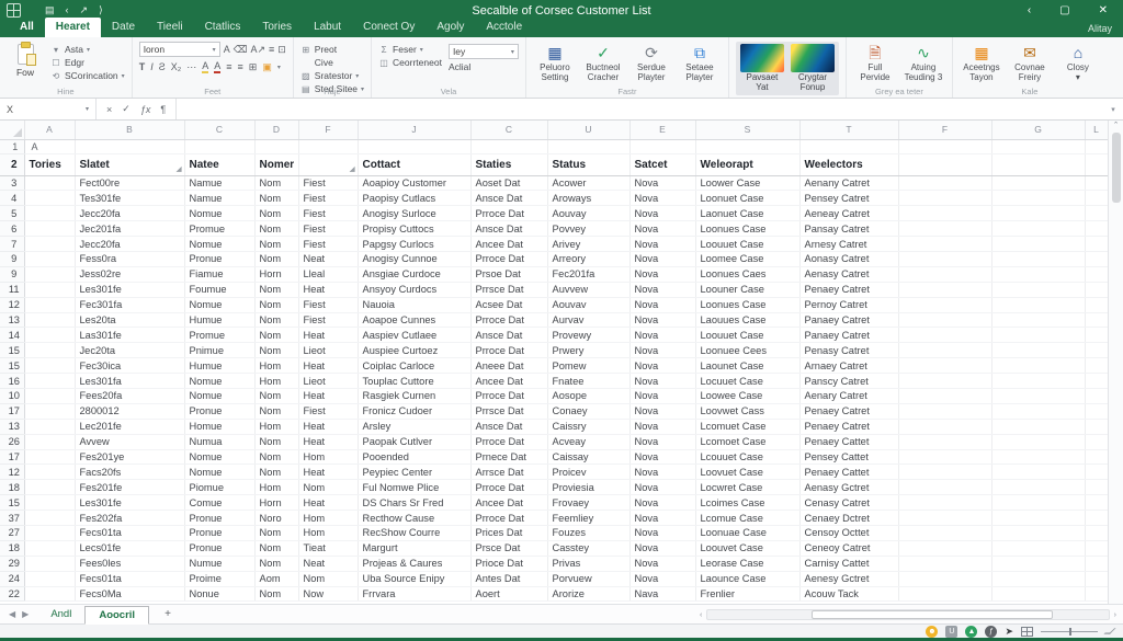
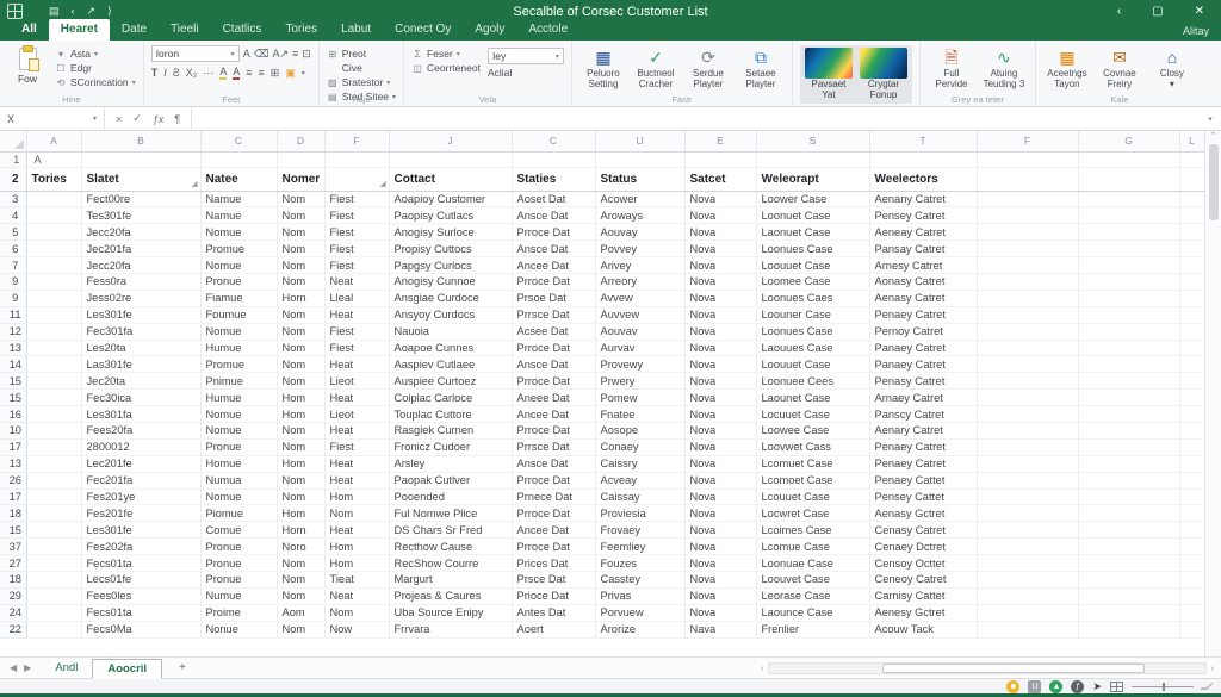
  ▤
  ‹
  ↗
  ⟩
  Secalble of Corsec Customer List
  ‹
  ▢
  ✕
  All
  Hearet
  Date
  Tieeli
  Ctatlics
  Tories
  Labut
  Conect Oy
  Agoly
  Acctole
  Alitay
  Fow
  ▾
  Asta
  ☐
  Edgr
  ⟲
  SCorincation
  Hine
  Ioron
  A
  ⌫
  A↗
  ≡
  ⊡
  T
  I
  Ƨ
  X₂
  ⋯
  A
  A
  ≡
  ≡
  ⊞
  ▣
  Feet
  ⊞
  Preot
  Cive
  ▨
  Sratestor
  ▤
  Sted Sitee
  Haje
  Σ
  Feser
  ◫
  Ceorrteneot
  Iey
  Aclial
  Vela
  ▦
  Peluoro
  Setting
  ✓
  Buctneol
  Cracher
  ⟳
  Serdue
  Playter
  ⧉
  Setaee
  Playter
  Fastr
  Pavsaet
  Yat
  Crygtar
  Fonup
  🗎
  Full
  Pervide
  ∿
  Atuing
  Teuding 3
  Grey ea teter
  ▦
  Aceetngs
  Tayon
  ✉
  Covnae
  Freiry
  ⌂
  Closy
  ▾
  Kale
  X
  ×
  ✓
  ƒx
  ¶
  	A	B	C	D	F	J	C	U	E	S	T	F	G	L
  1	A
  2	Tories	Slatet	Natee	Nomer		Cottact	Staties	Status	Satcet	Weleorapt	Weelectors
  3		Fect00re	Namue	Nom	Fiest	Aoapioy Customer	Aoset Dat	Acower	Nova	Loower Case	Aenany Catret
  4		Tes301fe	Namue	Nom	Fiest	Paopisy Cutlacs	Ansce Dat	Aroways	Nova	Loonuet Case	Pensey Catret
  5		Jecc20fa	Nomue	Nom	Fiest	Anogisy Surloce	Prroce Dat	Aouvay	Nova	Laonuet Case	Aeneay Catret
  6		Jec201fa	Promue	Nom	Fiest	Propisy Cuttocs	Ansce Dat	Povvey	Nova	Loonues Case	Pansay Catret
  7		Jecc20fa	Nomue	Nom	Fiest	Papgsy Curlocs	Ancee Dat	Arivey	Nova	Loouuet Case	Arnesy Catret
  9		Fess0ra	Pronue	Nom	Neat	Anogisy Cunnoe	Prroce Dat	Arreory	Nova	Loomee Case	Aonasy Catret
- 9		Jess02re	Fiamue	Horn	Lleal	Ansgiae Curdoce	Prsoe Dat	Fec201fa	Nova	Loonues Caes	Aenasy Catret
+ 9		Jess02re	Fiamue	Horn	Lleal	Ansgiae Curdoce	Prsoe Dat	Avvew	Nova	Loonues Caes	Aenasy Catret
  11		Les301fe	Foumue	Nom	Heat	Ansyoy Curdocs	Prrsce Dat	Auvvew	Nova	Loouner Case	Penaey Catret
  12		Fec301fa	Nomue	Nom	Fiest	Nauoia	Acsee Dat	Aouvav	Nova	Loonues Case	Pernoy Catret
  13		Les20ta	Humue	Nom	Fiest	Aoapoe Cunnes	Prroce Dat	Aurvav	Nova	Laouues Case	Panaey Catret
  14		Las301fe	Promue	Nom	Heat	Aaspiev Cutlaee	Ansce Dat	Provewy	Nova	Loouuet Case	Panaey Catret
  15		Jec20ta	Pnimue	Nom	Lieot	Auspiee Curtoez	Prroce Dat	Prwery	Nova	Loonuee Cees	Penasy Catret
  15		Fec30ica	Humue	Hom	Heat	Coiplac Carloce	Aneee Dat	Pomew	Nova	Laounet Case	Arnaey Catret
  16		Les301fa	Nomue	Hom	Lieot	Touplac Cuttore	Ancee Dat	Fnatee	Nova	Locuuet Case	Panscy Catret
  10		Fees20fa	Nomue	Nom	Heat	Rasgiek Curnen	Prroce Dat	Aosope	Nova	Loowee Case	Aenary Catret
  17		2800012	Pronue	Nom	Fiest	Fronicz Cudoer	Prrsce Dat	Conaey	Nova	Loovwet Cass	Penaey Catret
  13		Lec201fe	Homue	Hom	Heat	Arsley	Ansce Dat	Caissry	Nova	Lcomuet Case	Penaey Catret
- 26		Avvew	Numua	Nom	Heat	Paopak Cutlver	Prroce Dat	Acveay	Nova	Lcomoet Case	Penaey Cattet
+ 26		Fec201fa	Numua	Nom	Heat	Paopak Cutlver	Prroce Dat	Acveay	Nova	Lcomoet Case	Penaey Cattet
  17		Fes201ye	Nomue	Nom	Hom	Pooended	Prnece Dat	Caissay	Nova	Lcouuet Case	Pensey Cattet
- 12		Facs20fs	Nomue	Nom	Heat	Peypiec Center	Arrsce Dat	Proicev	Nova	Loovuet Case	Penaey Cattet
  18		Fes201fe	Piomue	Hom	Nom	Ful Nomwe Plice	Prroce Dat	Proviesia	Nova	Locwret Case	Aenasy Gctret
  15		Les301fe	Comue	Horn	Heat	DS Chars Sr Fred	Ancee Dat	Frovaey	Nova	Lcoimes Case	Cenasy Catret
  37		Fes202fa	Pronue	Noro	Hom	Recthow Cause	Prroce Dat	Feemliey	Nova	Lcomue Case	Cenaey Dctret
  27		Fecs01ta	Pronue	Nom	Hom	RecShow Courre	Prices Dat	Fouzes	Nova	Loonuae Case	Censoy Octtet
  18		Lecs01fe	Pronue	Nom	Tieat	Margurt	Prsce Dat	Casstey	Nova	Loouvet Case	Ceneoy Catret
  29		Fees0les	Numue	Nom	Neat	Projeas & Caures	Prioce Dat	Privas	Nova	Leorase Case	Carnisy Cattet
  24		Fecs01ta	Proime	Aom	Nom	Uba Source Enipy	Antes Dat	Porvuew	Nova	Laounce Case	Aenesy Gctret
  22		Fecs0Ma	Nonue	Nom	Now	Frrvara	Aoert	Arorize	Nava	Frenlier	Acouw Tack
  ◀
  ▶
  Andl
  Aoocril
  +
  ➤
